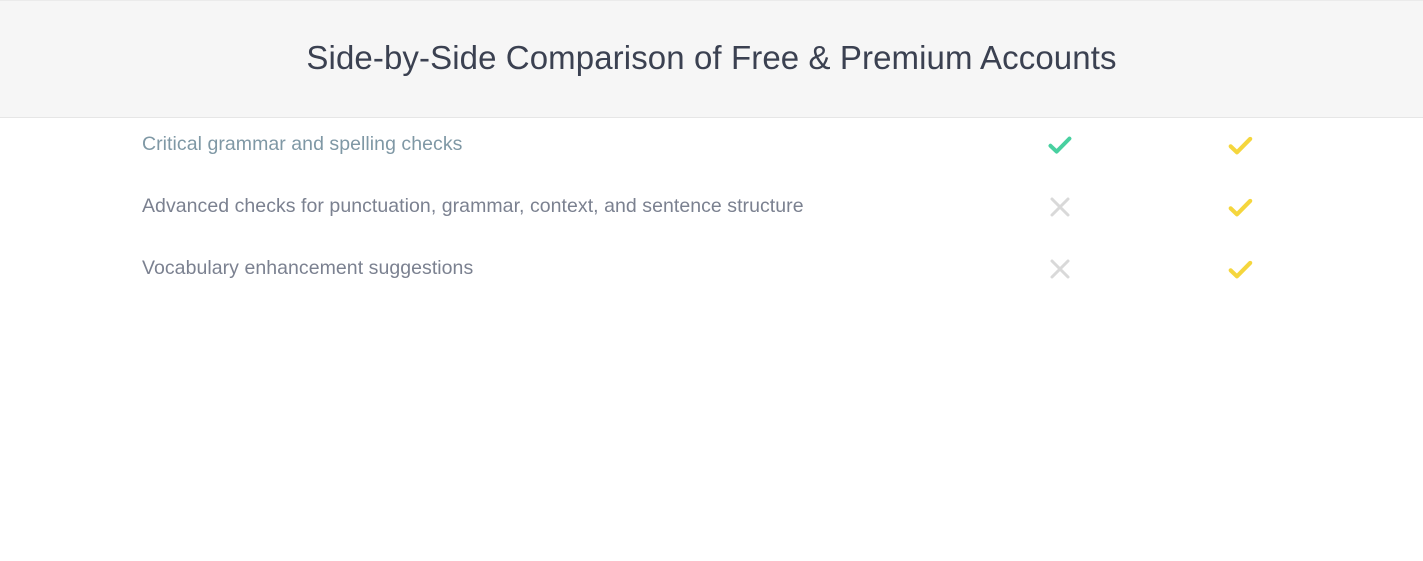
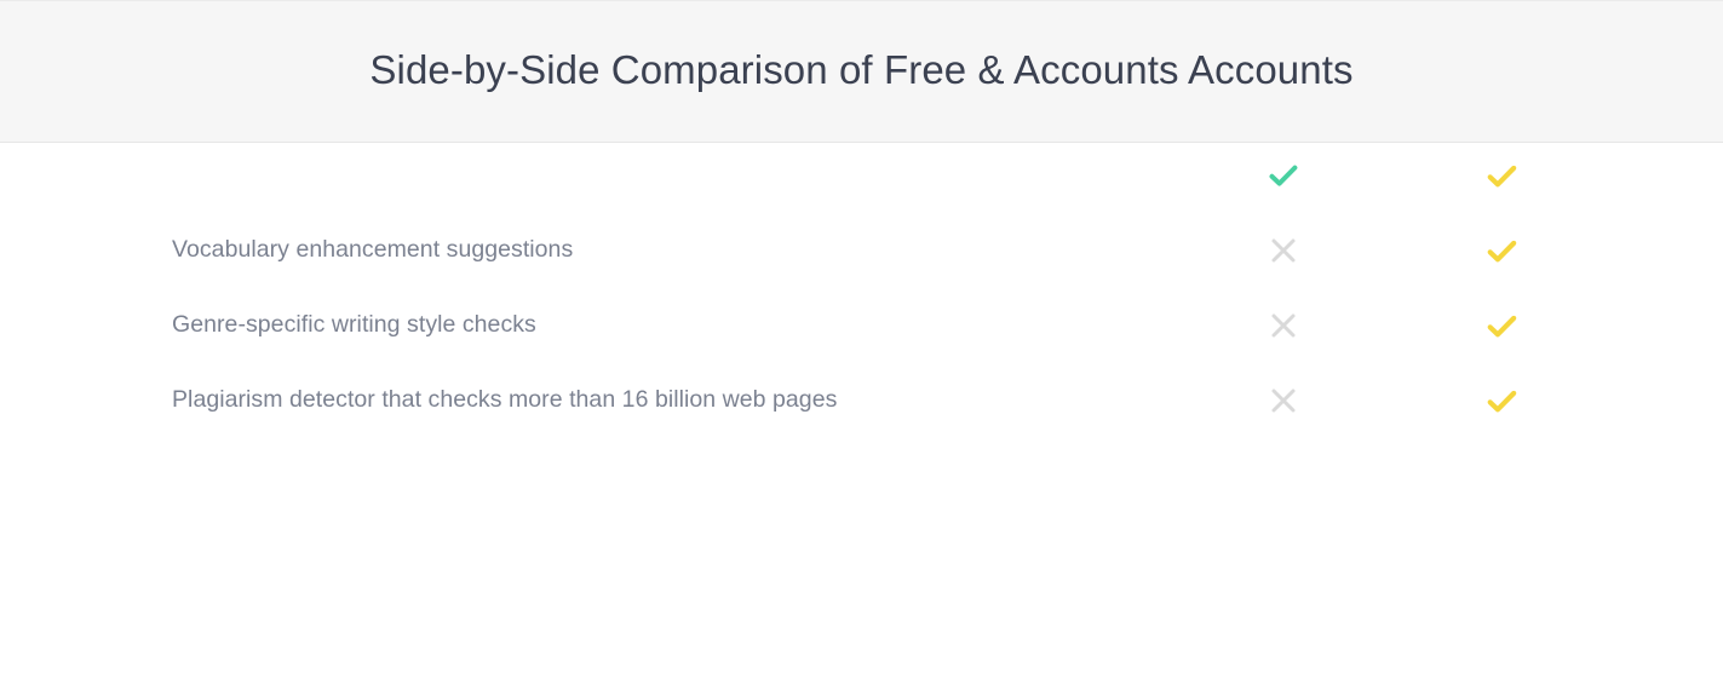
- Side-by-Side Comparison of Free & Premium Accounts
+ Side-by-Side Comparison of Free & Accounts Accounts
- Critical grammar and spelling checks
- Advanced checks for punctuation, grammar, context, and sentence structure
  Vocabulary enhancement suggestions
+ Genre-specific writing style checks
+ Plagiarism detector that checks more than 16 billion web pages
